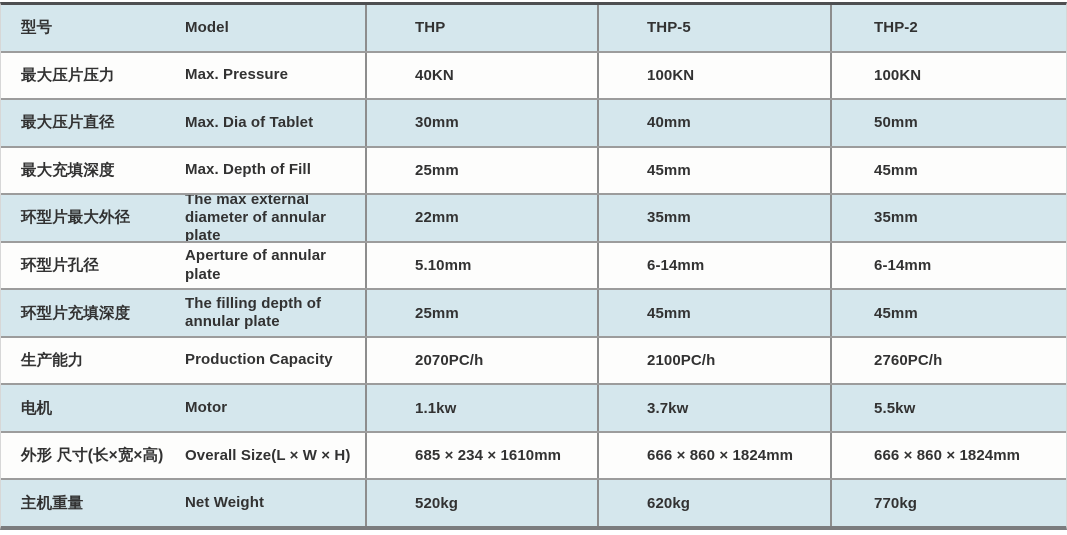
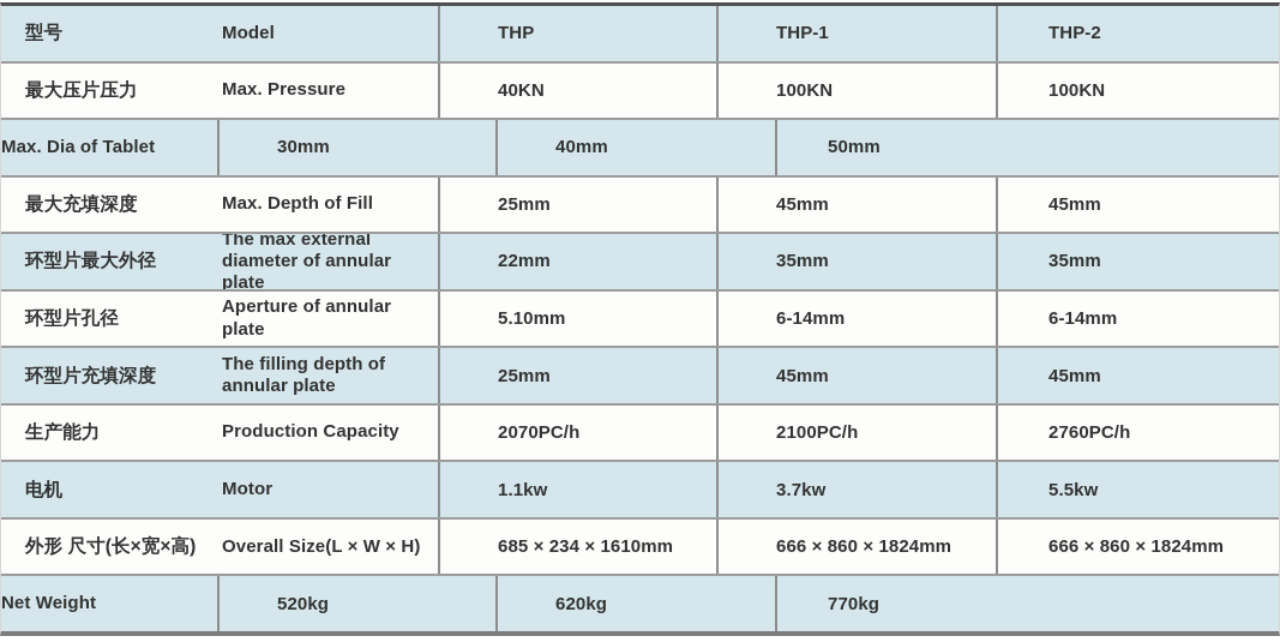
  型号
  Model
  THP
- THP-5
+ THP-1
  THP-2
  最大压片压力
  Max. Pressure
  40KN
  100KN
  100KN
- 最大压片直径
  Max. Dia of Tablet
  30mm
  40mm
  50mm
  最大充填深度
  Max. Depth of Fill
  25mm
  45mm
  45mm
  环型片最大外径
  The max external
  diameter of annular plate
  22mm
  35mm
  35mm
  环型片孔径
  Aperture of annular
  plate
  5.10mm
  6-14mm
  6-14mm
  环型片充填深度
  The filling depth of
  annular plate
  25mm
  45mm
  45mm
  生产能力
  Production Capacity
  2070PC/h
  2100PC/h
  2760PC/h
  电机
  Motor
  1.1kw
  3.7kw
  5.5kw
  外形 尺寸(长×宽×高)
  Overall Size(L × W × H)
  685 × 234 × 1610mm
  666 × 860 × 1824mm
  666 × 860 × 1824mm
- 主机重量
  Net Weight
  520kg
  620kg
  770kg
